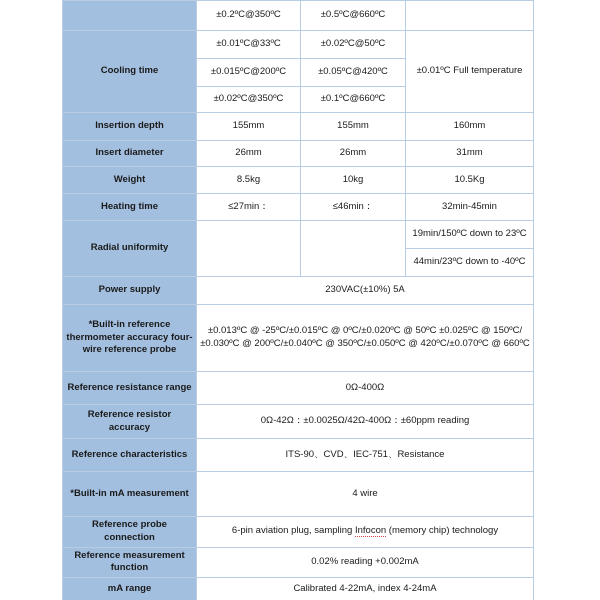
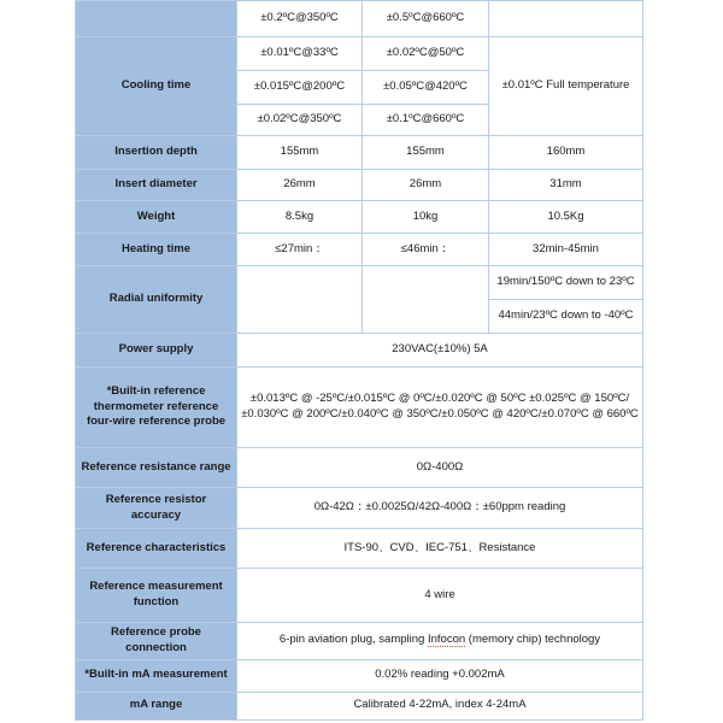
  	±0.2ºC@350ºC	±0.5ºC@660ºC
  Cooling time	±0.01ºC@33ºC	±0.02ºC@50ºC	±0.01ºC Full temperature
  ±0.015ºC@200ºC	±0.05ºC@420ºC
  ±0.02ºC@350ºC	±0.1ºC@660ºC
  Insertion depth	155mm	155mm	160mm
  Insert diameter	26mm	26mm	31mm
  Weight	8.5kg	10kg	10.5Kg
  Heating time	≤27min：	≤46min：	32min-45min
  Radial uniformity			19min/150ºC down to 23ºC
  44min/23ºC down to -40ºC
  Power supply	230VAC(±10%) 5A
- *Built-in reference thermometer accuracy four-wire reference probe	±0.013ºC @ -25ºC/±0.015ºC @ 0ºC/±0.020ºC @ 50ºC ±0.025ºC @ 150ºC/±0.030ºC @ 200ºC/±0.040ºC @ 350ºC/±0.050ºC @ 420ºC/±0.070ºC @ 660ºC
+ *Built-in reference thermometer reference four-wire reference probe	±0.013ºC @ -25ºC/±0.015ºC @ 0ºC/±0.020ºC @ 50ºC ±0.025ºC @ 150ºC/±0.030ºC @ 200ºC/±0.040ºC @ 350ºC/±0.050ºC @ 420ºC/±0.070ºC @ 660ºC
  Reference resistance range	0Ω-400Ω
  Reference resistor accuracy	0Ω-42Ω：±0.0025Ω/42Ω-400Ω：±60ppm reading
  Reference characteristics	ITS-90、CVD、IEC-751、Resistance
- *Built-in mA measurement	4 wire
+ Reference measurement function	4 wire
  Reference probe connection	6-pin aviation plug, sampling Infocon (memory chip) technology
- Reference measurement function	0.02% reading +0.002mA
+ *Built-in mA measurement	0.02% reading +0.002mA
  mA range	Calibrated 4-22mA, index 4-24mA
